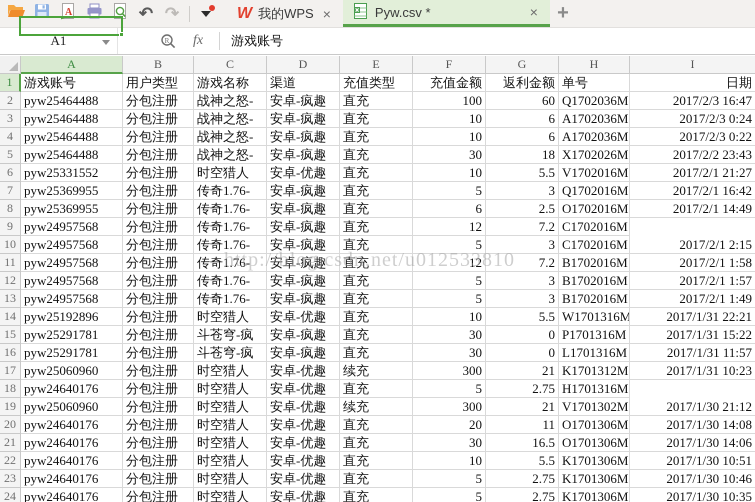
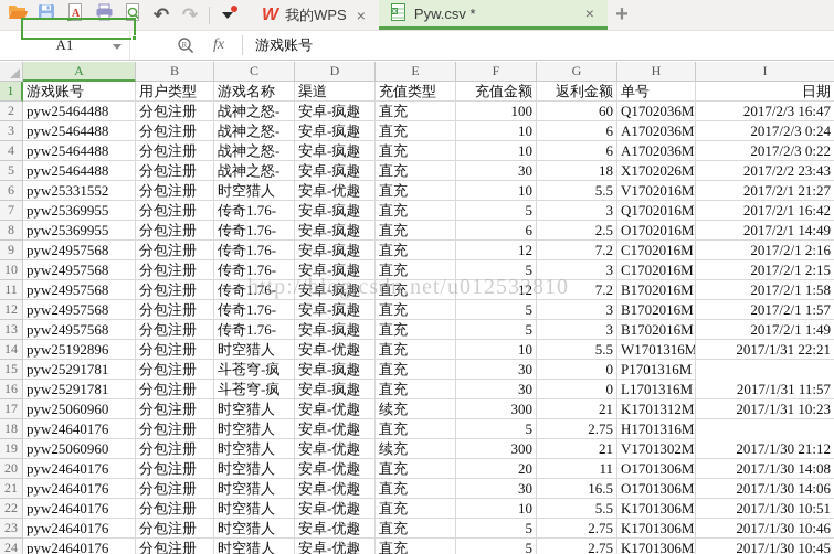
  A
  ↶
  ↷
  W
  我的WPS
  ×
  Pyw.csv *
  ×
  +
  A1
  R
  fx
  游戏账号
  A
  B
  C
  D
  E
  F
  G
  H
  I
  1
  游戏账号
  用户类型
  游戏名称
  渠道
  充值类型
  充值金额
  返利金额
  单号
  日期
  2
  pyw25464488
  分包注册
  战神之怒-
  安卓-疯趣
  直充
  100
  60
  Q1702036M
  2017/2/3 16:47
  3
  pyw25464488
  分包注册
  战神之怒-
  安卓-疯趣
  直充
  10
  6
  A1702036M
  2017/2/3 0:24
  4
  pyw25464488
  分包注册
  战神之怒-
  安卓-疯趣
  直充
  10
  6
  A1702036M
  2017/2/3 0:22
  5
  pyw25464488
  分包注册
  战神之怒-
  安卓-疯趣
  直充
  30
  18
  X1702026M
  2017/2/2 23:43
  6
  pyw25331552
  分包注册
  时空猎人
  安卓-优趣
  直充
  10
  5.5
  V1702016M
  2017/2/1 21:27
  7
  pyw25369955
  分包注册
  传奇1.76-
  安卓-疯趣
  直充
  5
  3
  Q1702016M
  2017/2/1 16:42
  8
  pyw25369955
  分包注册
  传奇1.76-
  安卓-疯趣
  直充
  6
  2.5
  O1702016M
  2017/2/1 14:49
  9
  pyw24957568
  分包注册
  传奇1.76-
  安卓-疯趣
  直充
  12
  7.2
  C1702016M
+ 2017/2/1 2:16
  10
  pyw24957568
  分包注册
  传奇1.76-
  安卓-疯趣
  直充
  5
  3
  C1702016M
  2017/2/1 2:15
  11
  pyw24957568
  分包注册
  传奇1.76-
  安卓-疯趣
  直充
  12
  7.2
  B1702016M
  2017/2/1 1:58
  12
  pyw24957568
  分包注册
  传奇1.76-
  安卓-疯趣
  直充
  5
  3
  B1702016M
  2017/2/1 1:57
  13
  pyw24957568
  分包注册
  传奇1.76-
  安卓-疯趣
  直充
  5
  3
  B1702016M
  2017/2/1 1:49
  14
  pyw25192896
  分包注册
  时空猎人
  安卓-优趣
  直充
  10
  5.5
  W1701316M
  2017/1/31 22:21
  15
  pyw25291781
  分包注册
  斗苍穹-疯
  安卓-疯趣
  直充
  30
  0
  P1701316M
- 2017/1/31 15:22
  16
  pyw25291781
  分包注册
  斗苍穹-疯
  安卓-疯趣
  直充
  30
  0
  L1701316M
  2017/1/31 11:57
  17
  pyw25060960
  分包注册
  时空猎人
  安卓-优趣
  续充
  300
  21
  K1701312M
  2017/1/31 10:23
  18
  pyw24640176
  分包注册
  时空猎人
  安卓-优趣
  直充
  5
  2.75
  H1701316M
  19
  pyw25060960
  分包注册
  时空猎人
  安卓-优趣
  续充
  300
  21
  V1701302M
  2017/1/30 21:12
  20
  pyw24640176
  分包注册
  时空猎人
  安卓-优趣
  直充
  20
  11
  O1701306M
  2017/1/30 14:08
  21
  pyw24640176
  分包注册
  时空猎人
  安卓-优趣
  直充
  30
  16.5
  O1701306M
  2017/1/30 14:06
  22
  pyw24640176
  分包注册
  时空猎人
  安卓-优趣
  直充
  10
  5.5
  K1701306M
  2017/1/30 10:51
  23
  pyw24640176
  分包注册
  时空猎人
  安卓-优趣
  直充
  5
  2.75
  K1701306M
  2017/1/30 10:46
  24
  pyw24640176
  分包注册
  时空猎人
  安卓-优趣
  直充
  5
  2.75
  K1701306M
- 2017/1/30 10:35
+ 2017/1/30 10:45
  http://blog.csdn.net/u012533810
